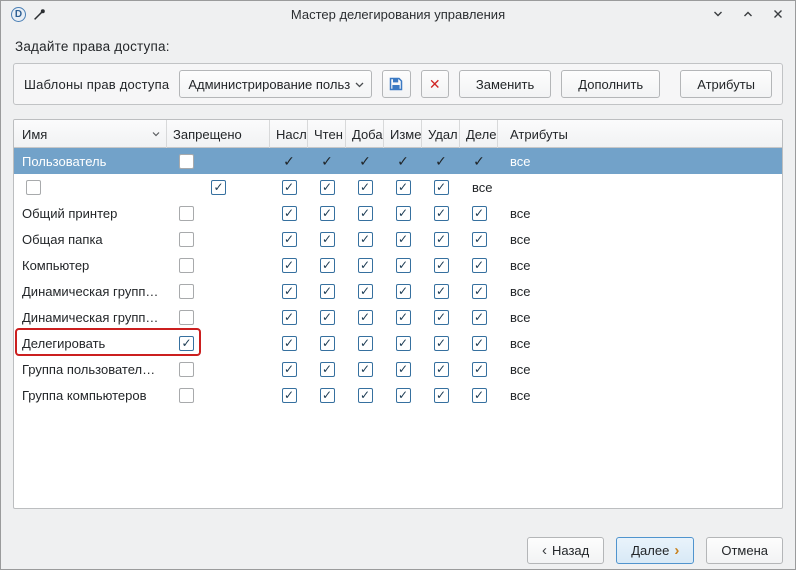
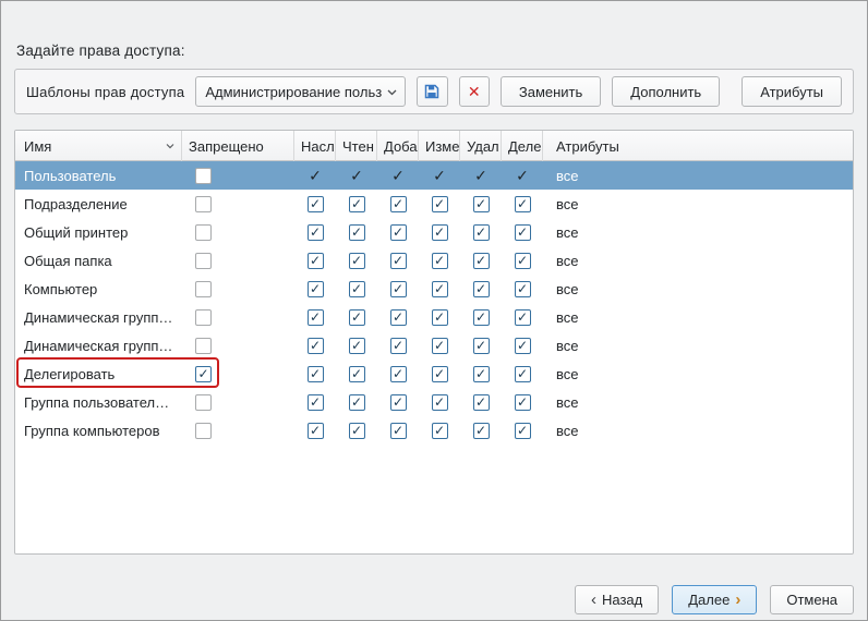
- D
- Мастер делегирования управления
  Задайте права доступа:
  Шаблоны прав доступа
  Администрирование польз
  ✕
  Заменить
  Дополнить
  Атрибуты
  Имя
  Запрещено
  Насл
  Чтен
  Доба
  Изме
  Удал
  Деле
  Атрибуты
  Пользователь
  ✓
  ✓
  ✓
  ✓
  ✓
  ✓
  все
+ Подразделение
  все
  Общий принтер
  все
  Общая папка
  все
  Компьютер
  все
  Динамическая групп…
  все
  Динамическая групп…
  все
  Делегировать
  все
  Группа пользовател…
  все
  Группа компьютеров
  все
  ‹
  Назад
  Далее
  ›
  Отмена
